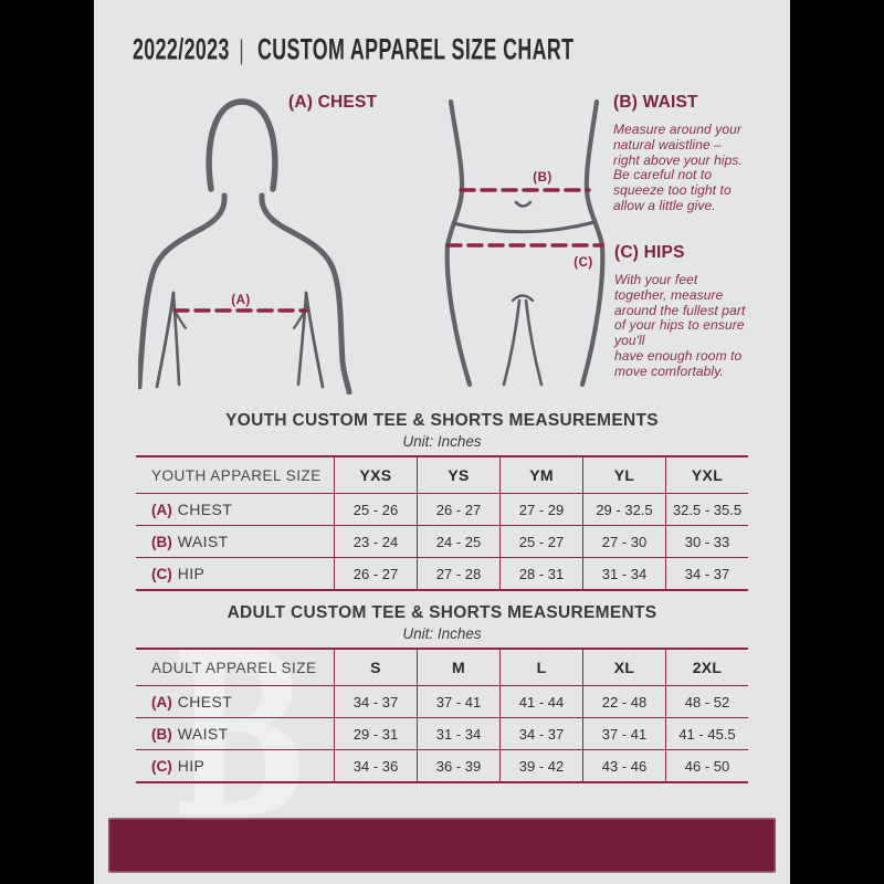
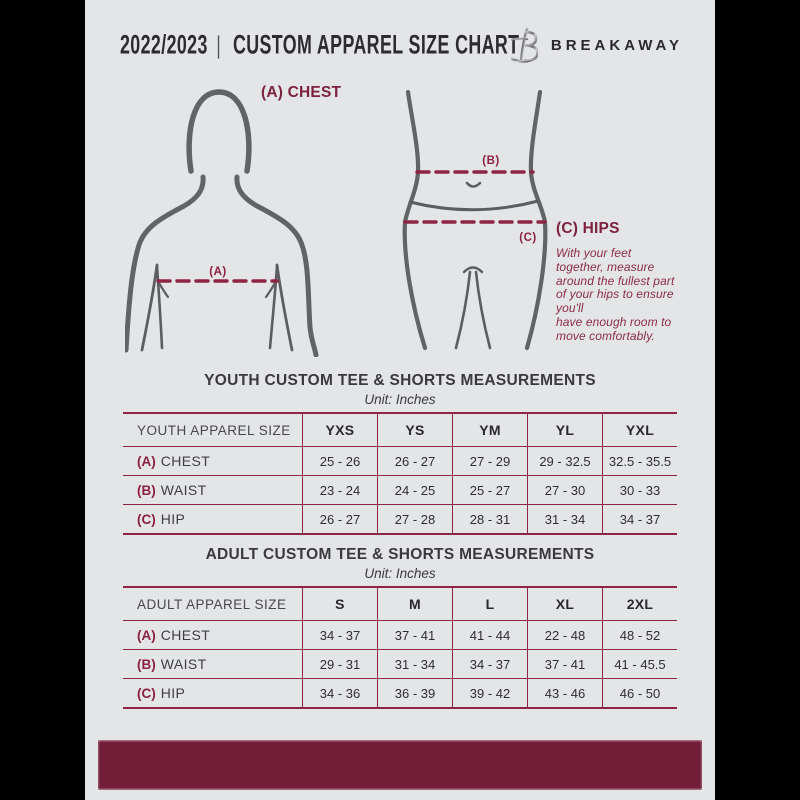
- B
  2022/2023 | CUSTOM APPAREL SIZE CHART
+ BREAKAWAY
  (A)
  (B)
  (C)
  (A) CHEST
- (B) WAIST
- Measure around your
- natural waistline –
- right above your hips.
- Be careful not to
- squeeze too tight to
- allow a little give.
  (C) HIPS
  With your feet
  together, measure
  around the fullest part
  of your hips to ensure
  you'll
  have enough room to
  move comfortably.
  YOUTH CUSTOM TEE & SHORTS MEASUREMENTS
  Unit: Inches
  YOUTH APPAREL SIZE
  YXS
  YS
  YM
  YL
  YXL
  (A)
  CHEST
  25 - 26
  26 - 27
  27 - 29
  29 - 32.5
  32.5 - 35.5
  (B)
  WAIST
  23 - 24
  24 - 25
  25 - 27
  27 - 30
  30 - 33
  (C)
  HIP
  26 - 27
  27 - 28
  28 - 31
  31 - 34
  34 - 37
  ADULT CUSTOM TEE & SHORTS MEASUREMENTS
  Unit: Inches
  ADULT APPAREL SIZE
  S
  M
  L
  XL
  2XL
  (A)
  CHEST
  34 - 37
  37 - 41
  41 - 44
  22 - 48
  48 - 52
  (B)
  WAIST
  29 - 31
  31 - 34
  34 - 37
  37 - 41
  41 - 45.5
  (C)
  HIP
  34 - 36
  36 - 39
  39 - 42
  43 - 46
  46 - 50
